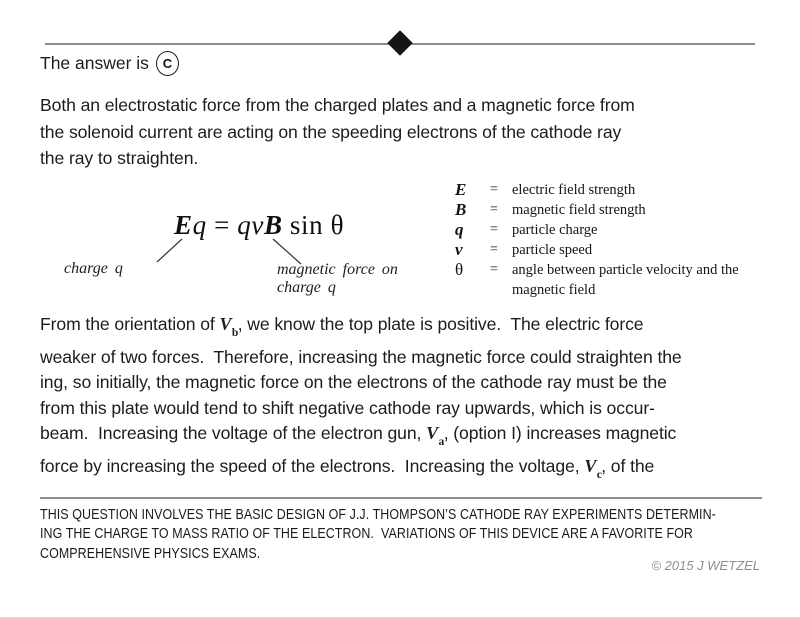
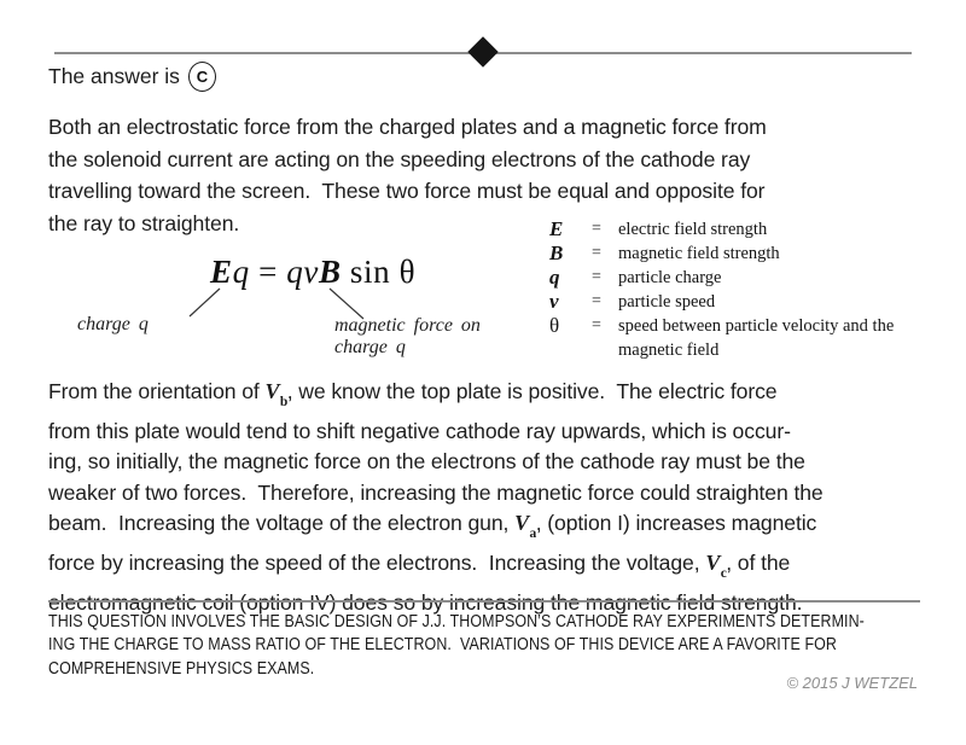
  The answer is
  C
  Both an electrostatic force from the charged plates and a magnetic force from
  the solenoid current are acting on the speeding electrons of the cathode ray
+ travelling toward the screen. These two force must be equal and opposite for
  the ray to straighten.
  Eq = qvB sin θ
  charge q
  magnetic force on
  charge q
  E
  =
  electric field strength
  B
  =
  magnetic field strength
  q
  =
  particle charge
  v
  =
  particle speed
  θ
  =
- angle between particle velocity and the magnetic field
+ speed between particle velocity and the magnetic field
  From the orientation of Vb, we know the top plate is positive. The electric force
- weaker of two forces. Therefore, increasing the magnetic force could straighten the
+ from this plate would tend to shift negative cathode ray upwards, which is occur-
  ing, so initially, the magnetic force on the electrons of the cathode ray must be the
- from this plate would tend to shift negative cathode ray upwards, which is occur-
+ weaker of two forces. Therefore, increasing the magnetic force could straighten the
  beam. Increasing the voltage of the electron gun, Va, (option I) increases magnetic
  force by increasing the speed of the electrons. Increasing the voltage, Vc, of the
+ electromagnetic coil (option IV) does so by increasing the magnetic field strength.
  THIS QUESTION INVOLVES THE BASIC DESIGN OF J.J. THOMPSON’S CATHODE RAY EXPERIMENTS DETERMIN-
  ING THE CHARGE TO MASS RATIO OF THE ELECTRON. VARIATIONS OF THIS DEVICE ARE A FAVORITE FOR
  COMPREHENSIVE PHYSICS EXAMS.
  © 2015 J WETZEL
